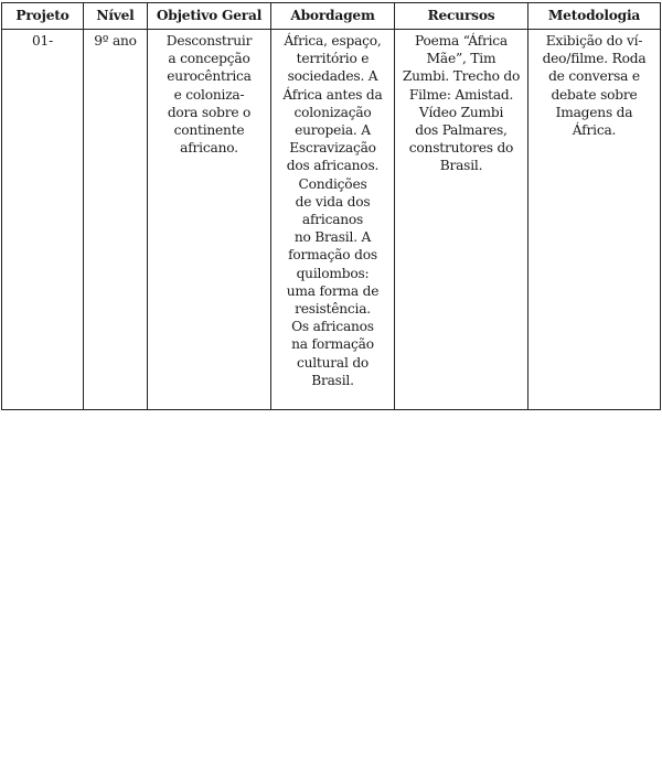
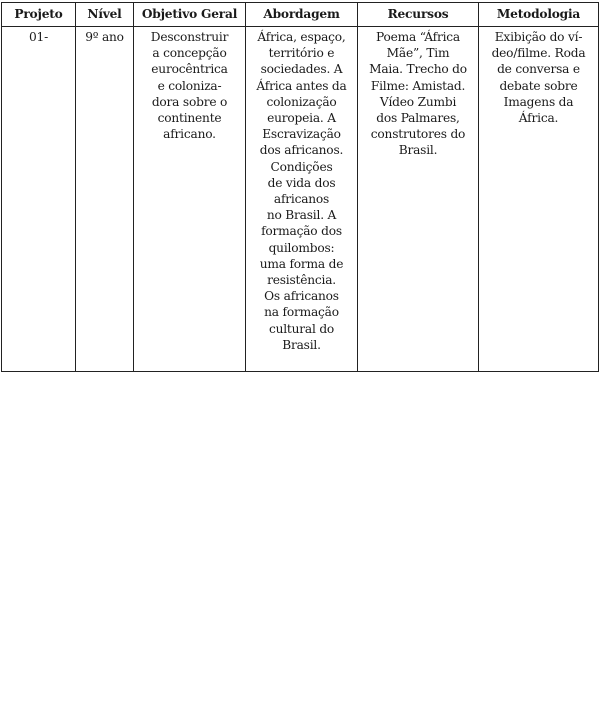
  Projeto	Nível	Objetivo Geral	Abordagem	Recursos	Metodologia
- 01-	9º ano	Desconstruir a concepção eurocêntrica e coloniza- dora sobre o continente africano.	África, espaço, território e sociedades. A África antes da colonização europeia. A Escravização dos africanos. Condições de vida dos africanos no Brasil. A formação dos quilombos: uma forma de resistência. Os africanos na formação cultural do Brasil.	Poema “África Mãe”, Tim Zumbi. Trecho do Filme: Amistad. Vídeo Zumbi dos Palmares, construtores do Brasil.	Exibição do ví- deo/filme. Roda de conversa e debate sobre Imagens da África.
+ 01-	9º ano	Desconstruir a concepção eurocêntrica e coloniza- dora sobre o continente africano.	África, espaço, território e sociedades. A África antes da colonização europeia. A Escravização dos africanos. Condições de vida dos africanos no Brasil. A formação dos quilombos: uma forma de resistência. Os africanos na formação cultural do Brasil.	Poema “África Mãe”, Tim Maia. Trecho do Filme: Amistad. Vídeo Zumbi dos Palmares, construtores do Brasil.	Exibição do ví- deo/filme. Roda de conversa e debate sobre Imagens da África.
